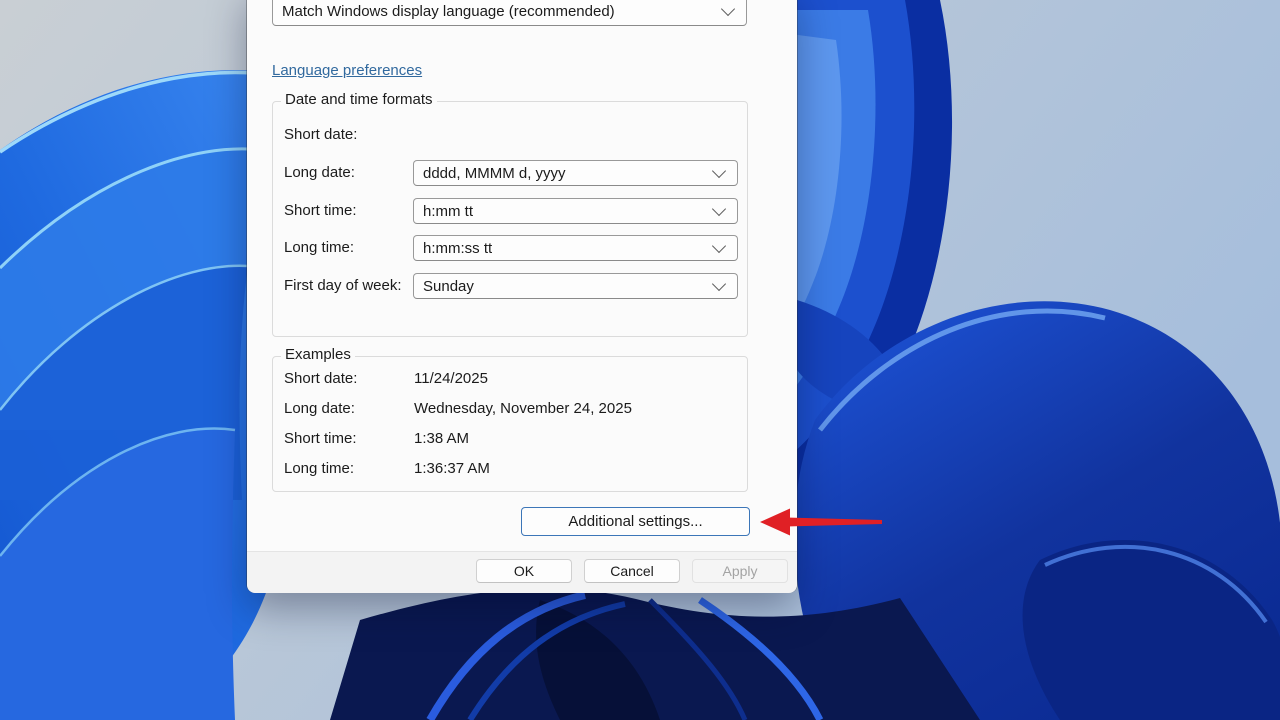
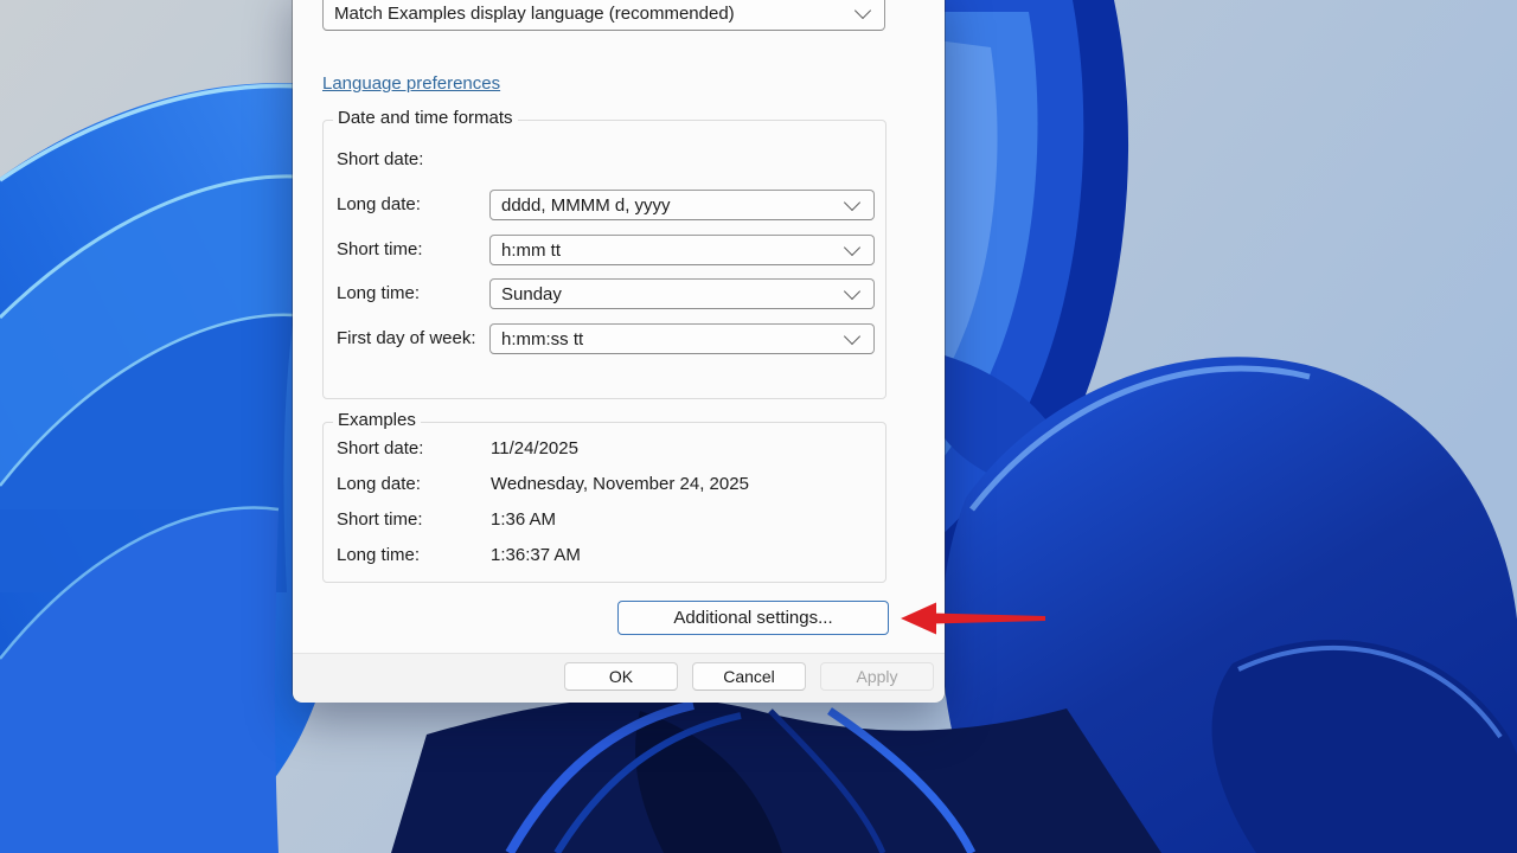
- Match Windows display language (recommended)
+ Match Examples display language (recommended)
  Language preferences
  Date and time formats
  Short date:
  Long date:
  dddd, MMMM d, yyyy
  Short time:
  h:mm tt
  Long time:
- h:mm:ss tt
+ Sunday
  First day of week:
- Sunday
+ h:mm:ss tt
  Examples
  Short date:
  11/24/2025
  Long date:
  Wednesday, November 24, 2025
  Short time:
- 1:38 AM
+ 1:36 AM
  Long time:
  1:36:37 AM
  Additional settings...
  OK
  Cancel
  Apply
